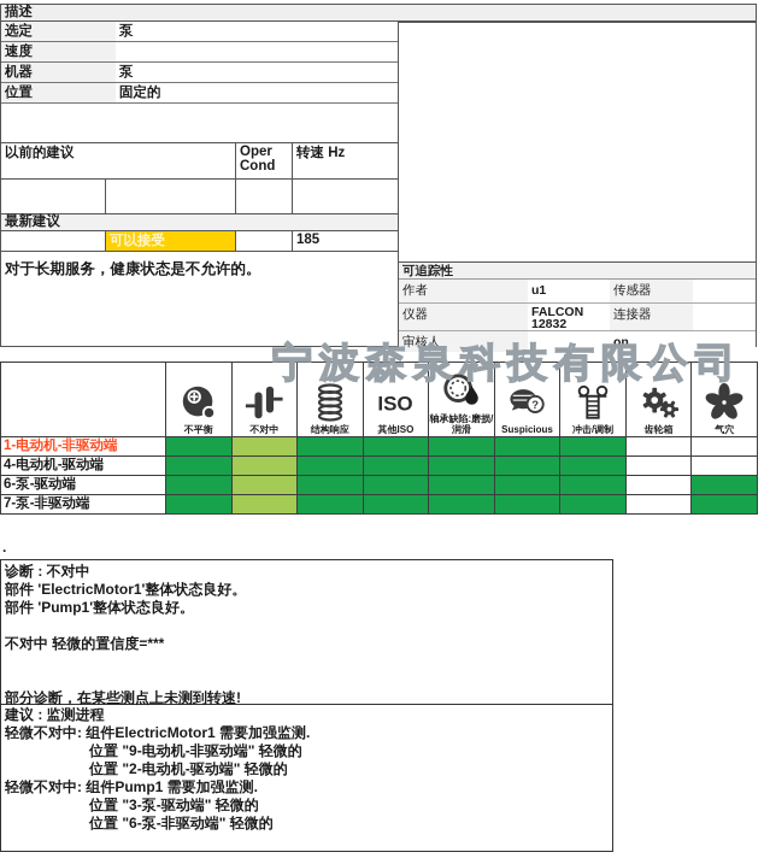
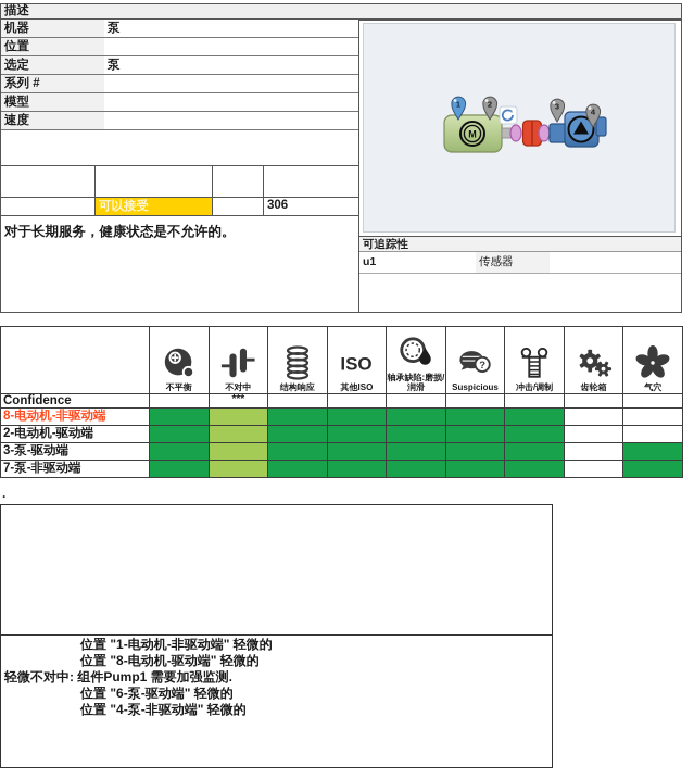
  描述
- 选定
+ 机器
  泵
- 速度
+ 位置
- 机器
+ 选定
  泵
+ 系列 #
+ 模型
- 位置
+ 速度
- 固定的
- 以前的建议
- Oper Cond
- 转速 Hz
- 最新建议
  可以接受
- 185
+ 306
  对于长期服务，健康状态是不允许的。
+ M
+ 1
+ 2
+ 3
+ 4
  可追踪性
- 作者
  u1
  传感器
- 仪器
- FALCON 12832
- 连接器
- 审核人
- on
- 宁波森泉科技有限公司
  	不平衡	不对中	结构响应	ISO 其他ISO	轴承缺陷:磨损/润滑	? Suspicious	冲击/调制	齿轮箱	气穴
+ Confidence		***
- 1-电动机-非驱动端
+ 8-电动机-非驱动端
- 4-电动机-驱动端
+ 2-电动机-驱动端
- 6-泵-驱动端
+ 3-泵-驱动端
  7-泵-非驱动端
  .
- 诊断 : 不对中
- 部件 'ElectricMotor1'整体状态良好。
- 部件 'Pump1'整体状态良好。
- 不对中 轻微的置信度=***
- 部分诊断，在某些测点上未测到转速!
- 建议 : 监测进程
- 轻微不对中: 组件ElectricMotor1 需要加强监测.
- 位置 "9-电动机-非驱动端" 轻微的
+ 位置 "1-电动机-非驱动端" 轻微的
- 位置 "2-电动机-驱动端" 轻微的
+ 位置 "8-电动机-驱动端" 轻微的
  轻微不对中: 组件Pump1 需要加强监测.
- 位置 "3-泵-驱动端" 轻微的
+ 位置 "6-泵-驱动端" 轻微的
- 位置 "6-泵-非驱动端" 轻微的
+ 位置 "4-泵-非驱动端" 轻微的
